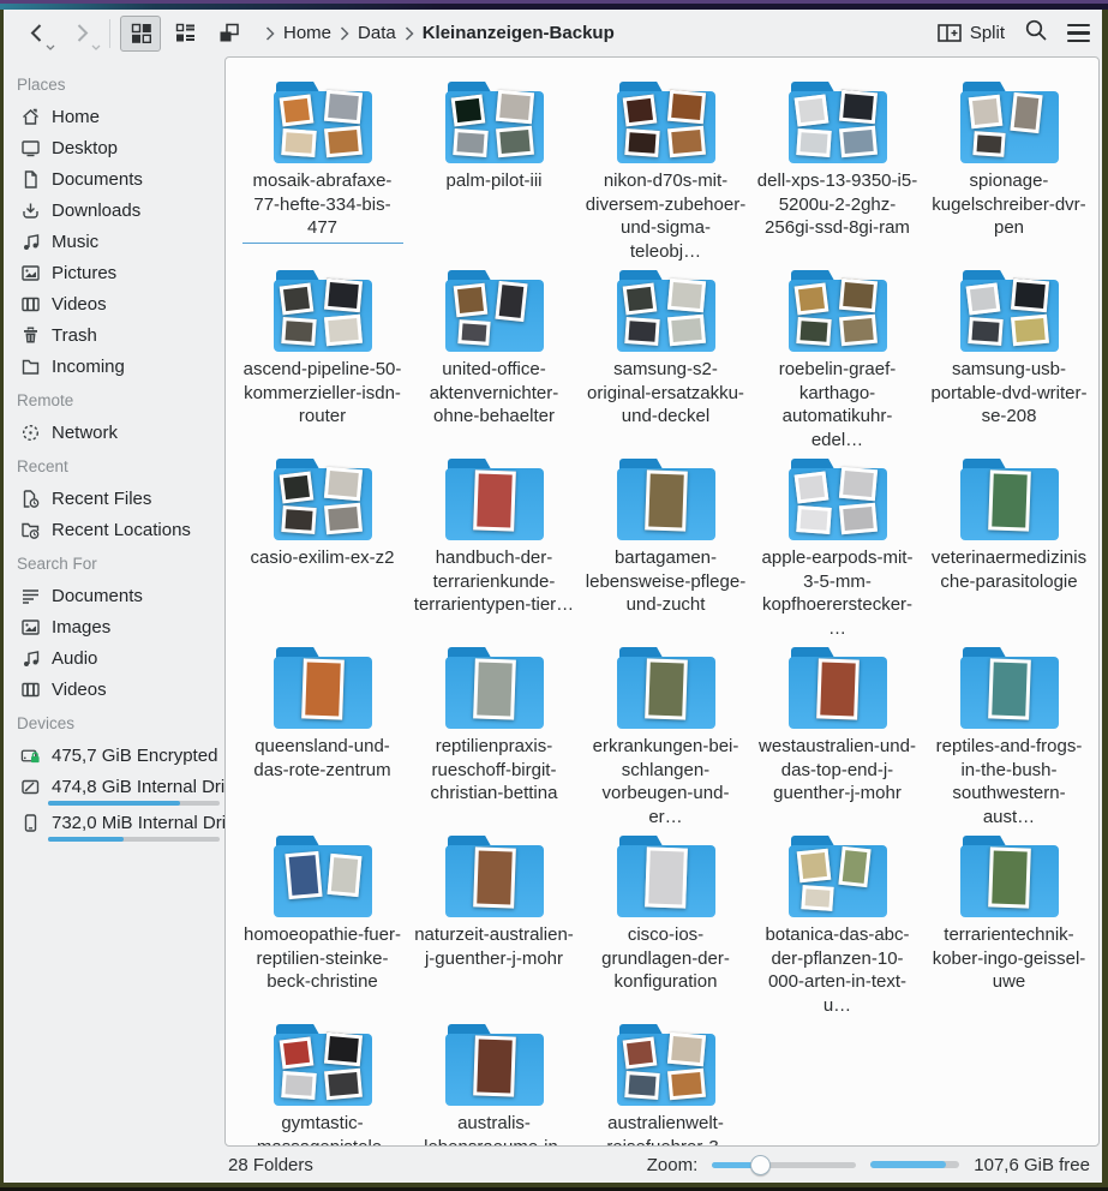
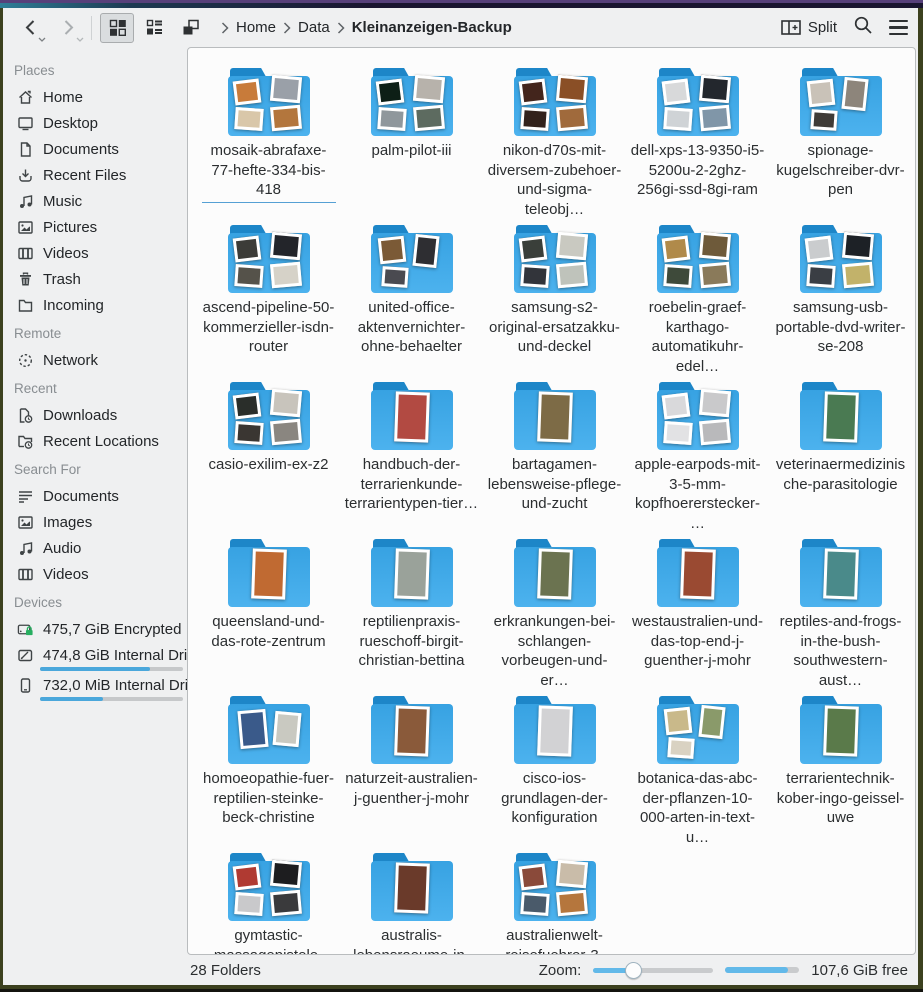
  Home
  Data
  Kleinanzeigen-Backup
  Split
  Places
  Home
  Desktop
  Documents
- Downloads
+ Recent Files
  Music
  Pictures
  Videos
  Trash
  Incoming
  Remote
  Network
  Recent
- Recent Files
+ Downloads
  Recent Locations
  Search For
  Documents
  Images
  Audio
  Videos
  Devices
  475,7 GiB Encrypted
  474,8 GiB Internal Dri
  732,0 MiB Internal Dri
- mosaik-abrafaxe-77-hefte-334-bis-477
+ mosaik-abrafaxe-77-hefte-334-bis-418
  palm-pilot-iii
  nikon-d70s-mit-diversem-zubehoer-und-sigma-teleobj…
  dell-xps-13-9350-i5-5200u-2-2ghz-256gi-ssd-8gi-ram
  spionage-kugelschreiber-dvr-pen
  ascend-pipeline-50-kommerzieller-isdn-router
  united-office-aktenvernichter-ohne-behaelter
  samsung-s2-original-ersatzakku-und-deckel
  roebelin-graef-karthago-automatikuhr-edel…
  samsung-usb-portable-dvd-writer-se-208
  casio-exilim-ex-z2
  handbuch-der-terrarienkunde-terrarientypen-tier…
  bartagamen-lebensweise-pflege-und-zucht
  apple-earpods-mit-3-5-mm-kopfhoererstecker-…
  veterinaermedizinische-parasitologie
  queensland-und-das-rote-zentrum
  reptilienpraxis-rueschoff-birgit-christian-bettina
  erkrankungen-bei-schlangen-vorbeugen-und-er…
  westaustralien-und-das-top-end-j-guenther-j-mohr
  reptiles-and-frogs-in-the-bush-southwestern-aust…
  homoeopathie-fuer-reptilien-steinke-beck-christine
  naturzeit-australien-j-guenther-j-mohr
  cisco-ios-grundlagen-der-konfiguration
  botanica-das-abc-der-pflanzen-10-000-arten-in-text-u…
  terrarientechnik-kober-ingo-geissel-uwe
  28 Folders
  Zoom:
  107,6 GiB free
